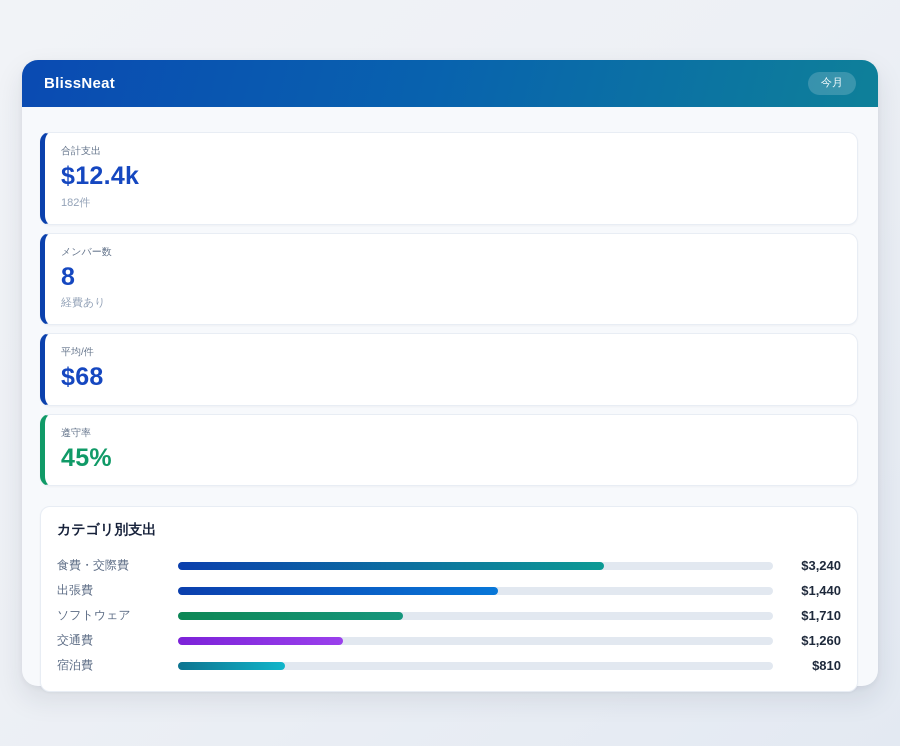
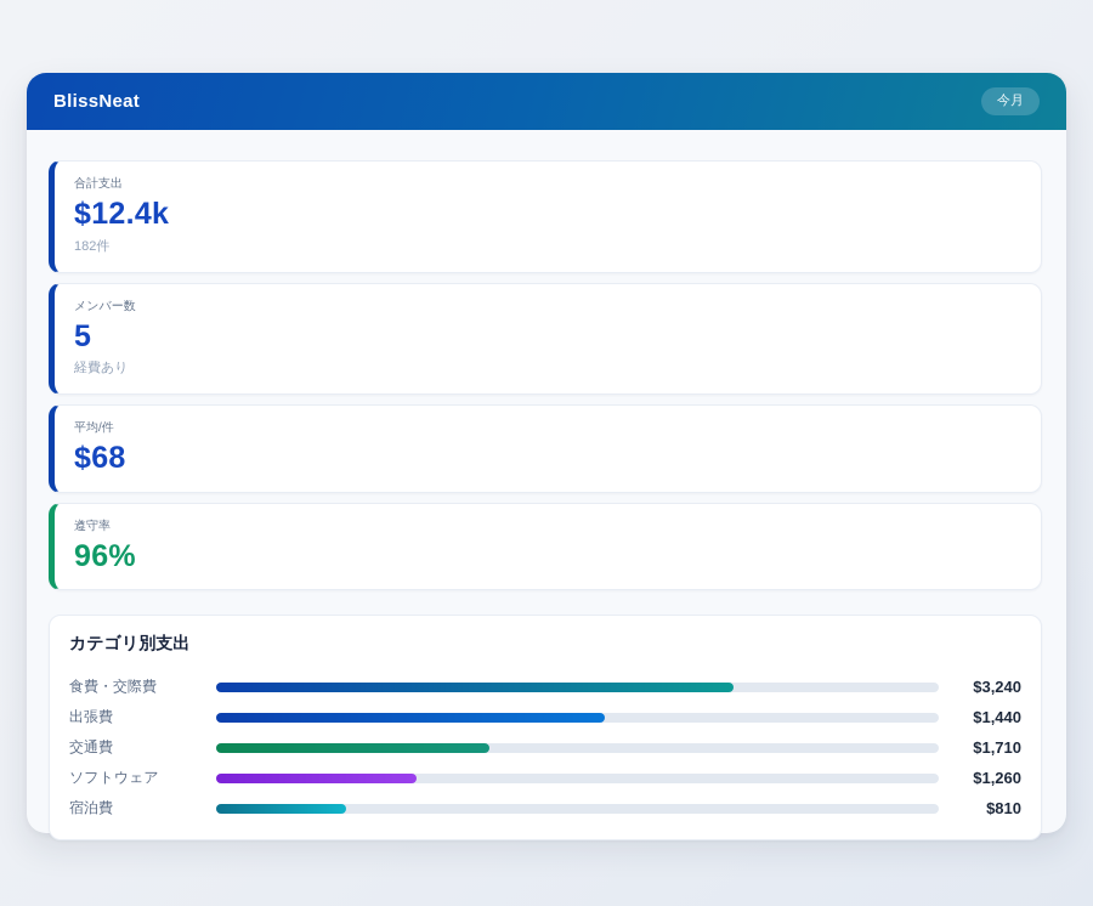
  BlissNeat
  今月
  合計支出
  $12.4k
  182件
  メンバー数
- 8
+ 5
  経費あり
  平均/件
  $68
  遵守率
- 45%
+ 96%
  カテゴリ別支出
  食費・交際費
  $3,240
  出張費
  $1,440
- ソフトウェア
+ 交通費
  $1,710
- 交通費
+ ソフトウェア
  $1,260
  宿泊費
  $810
